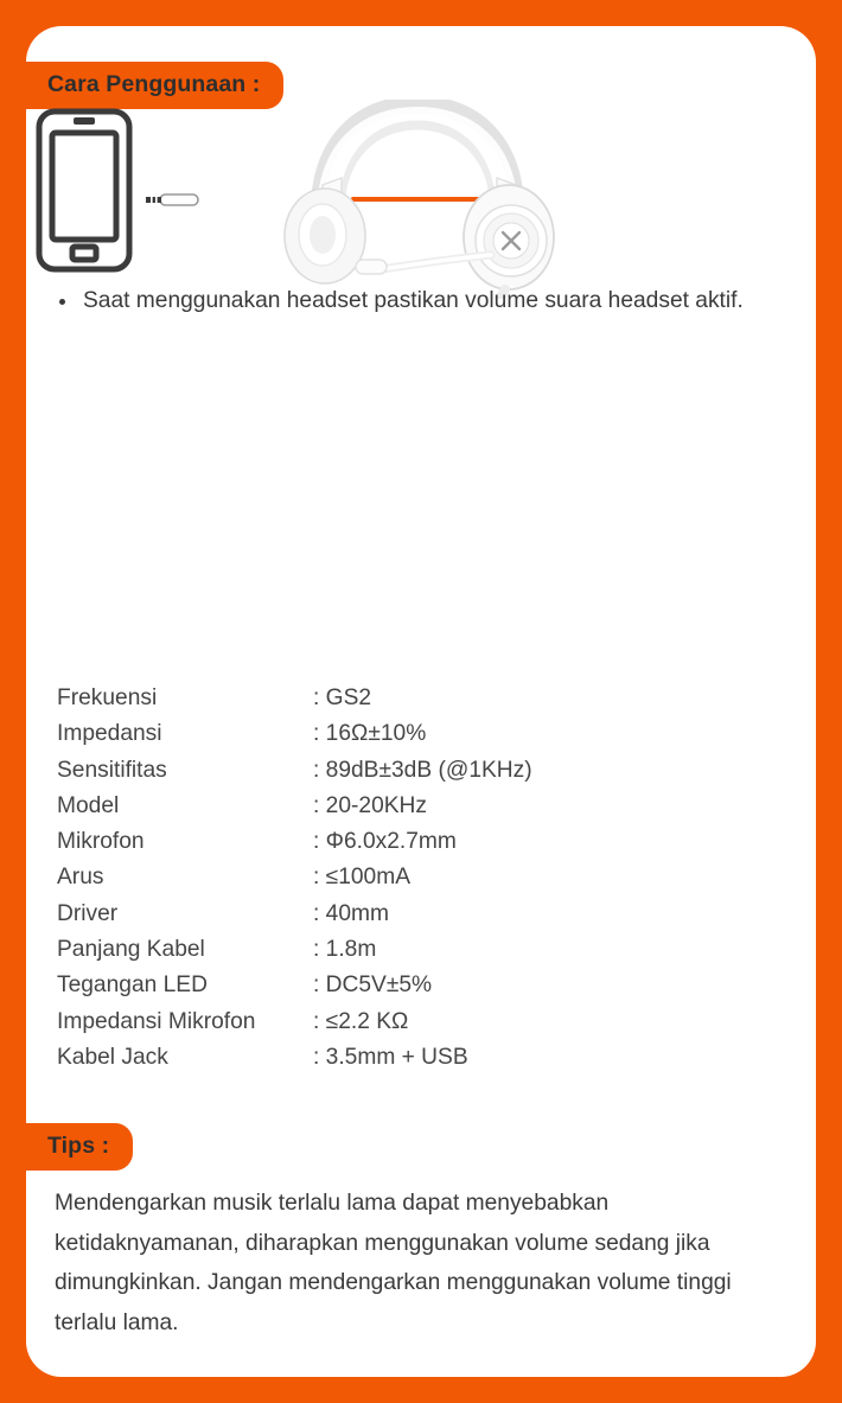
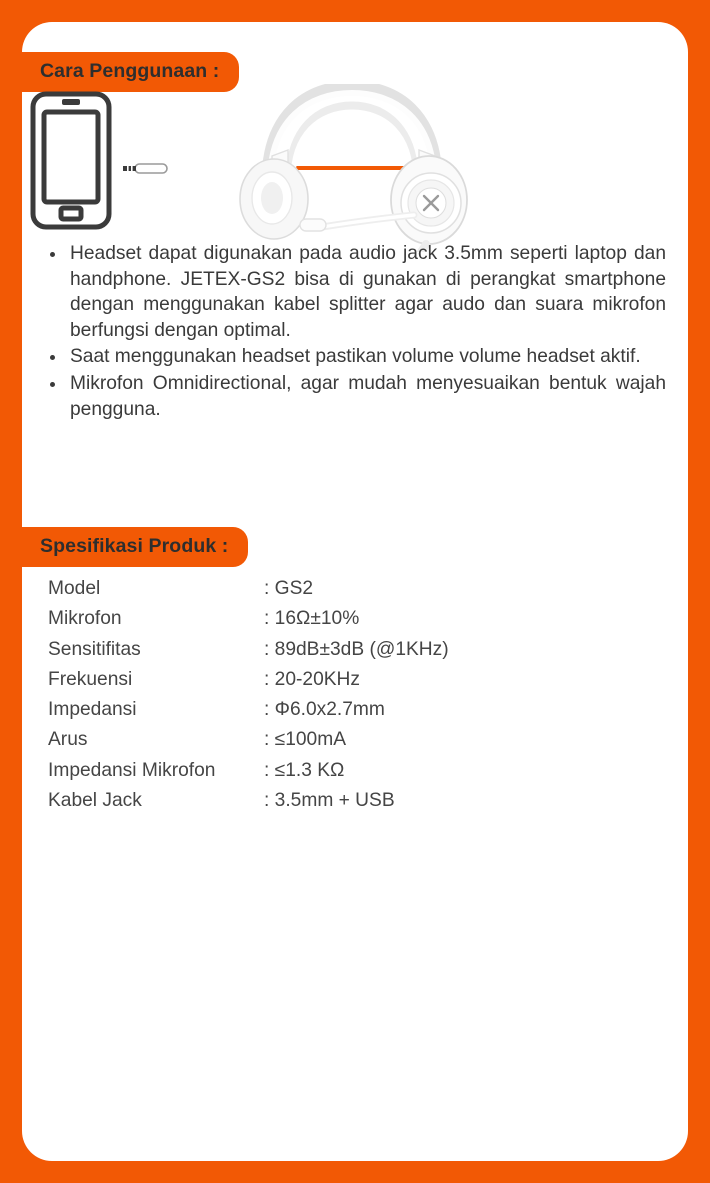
  Cara Penggunaan :
+ Headset dapat digunakan pada audio jack 3.5mm seperti laptop dan handphone. JETEX-GS2 bisa di gunakan di perangkat smartphone dengan menggunakan kabel splitter agar audo dan suara mikrofon berfungsi dengan optimal.
- Saat menggunakan headset pastikan volume suara headset aktif.
+ Saat menggunakan headset pastikan volume volume headset aktif.
+ Mikrofon Omnidirectional, agar mudah menyesuaikan bentuk wajah pengguna.
+ Spesifikasi Produk :
- Frekuensi	: GS2
+ Model	: GS2
- Impedansi	: 16Ω±10%
+ Mikrofon	: 16Ω±10%
  Sensitifitas	: 89dB±3dB (@1KHz)
- Model	: 20-20KHz
+ Frekuensi	: 20-20KHz
- Mikrofon	: Φ6.0x2.7mm
+ Impedansi	: Φ6.0x2.7mm
  Arus	: ≤100mA
- Driver	: 40mm
- Panjang Kabel	: 1.8m
- Tegangan LED	: DC5V±5%
- Impedansi Mikrofon	: ≤2.2 KΩ
+ Impedansi Mikrofon	: ≤1.3 KΩ
  Kabel Jack	: 3.5mm + USB
- Tips :
- Mendengarkan musik terlalu lama dapat menyebabkan ketidaknyamanan, diharapkan menggunakan volume sedang jika dimungkinkan. Jangan mendengarkan menggunakan volume tinggi terlalu lama.
